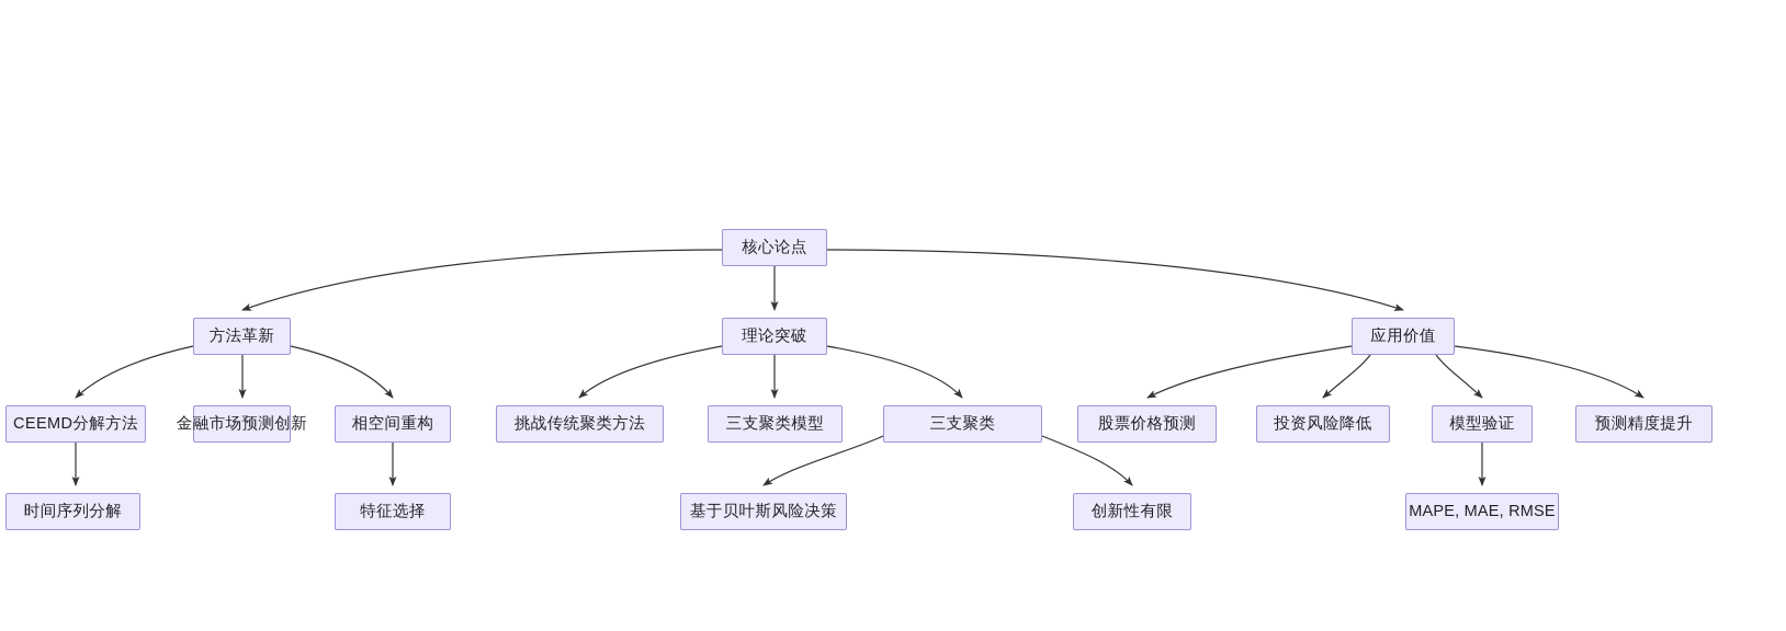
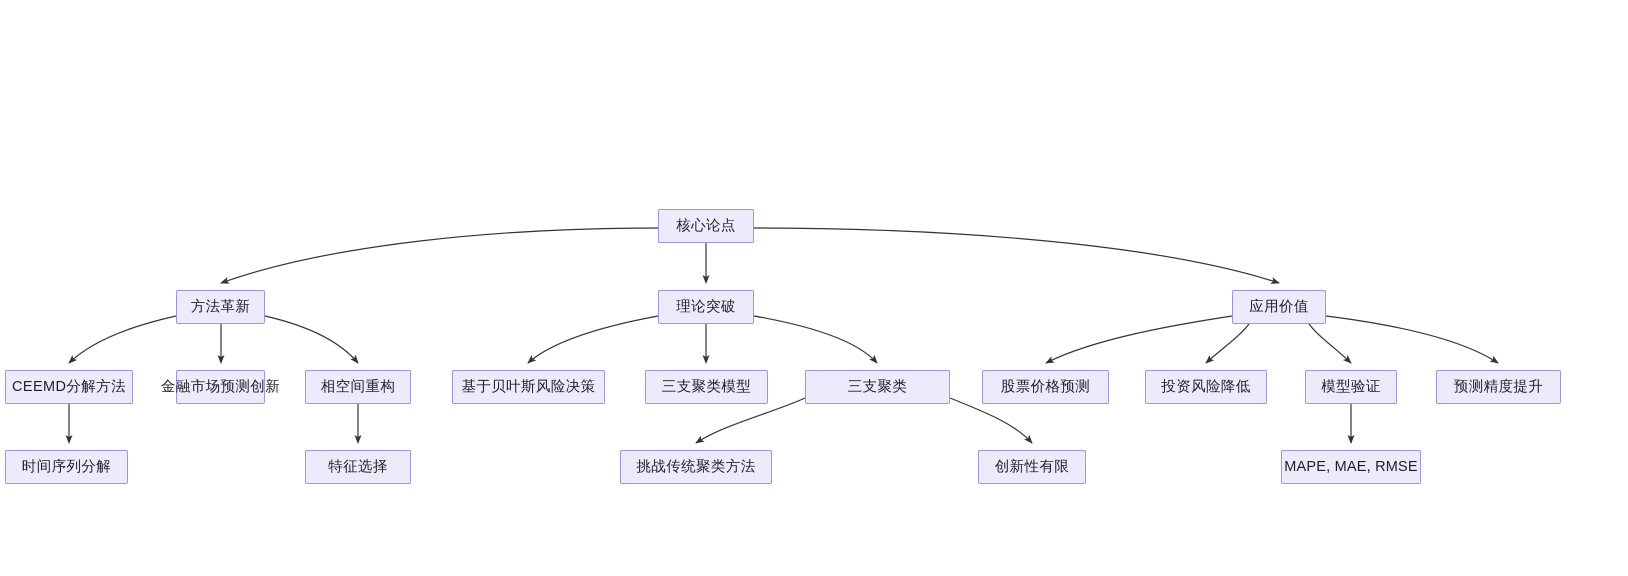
  核心论点
  方法革新
  理论突破
  应用价值
  CEEMD分解方法
  金融市场预测创新
  相空间重构
- 挑战传统聚类方法
+ 基于贝叶斯风险决策
  三支聚类模型
  三支聚类
  股票价格预测
  投资风险降低
  模型验证
  预测精度提升
  时间序列分解
  特征选择
- 基于贝叶斯风险决策
+ 挑战传统聚类方法
  创新性有限
  MAPE, MAE, RMSE
